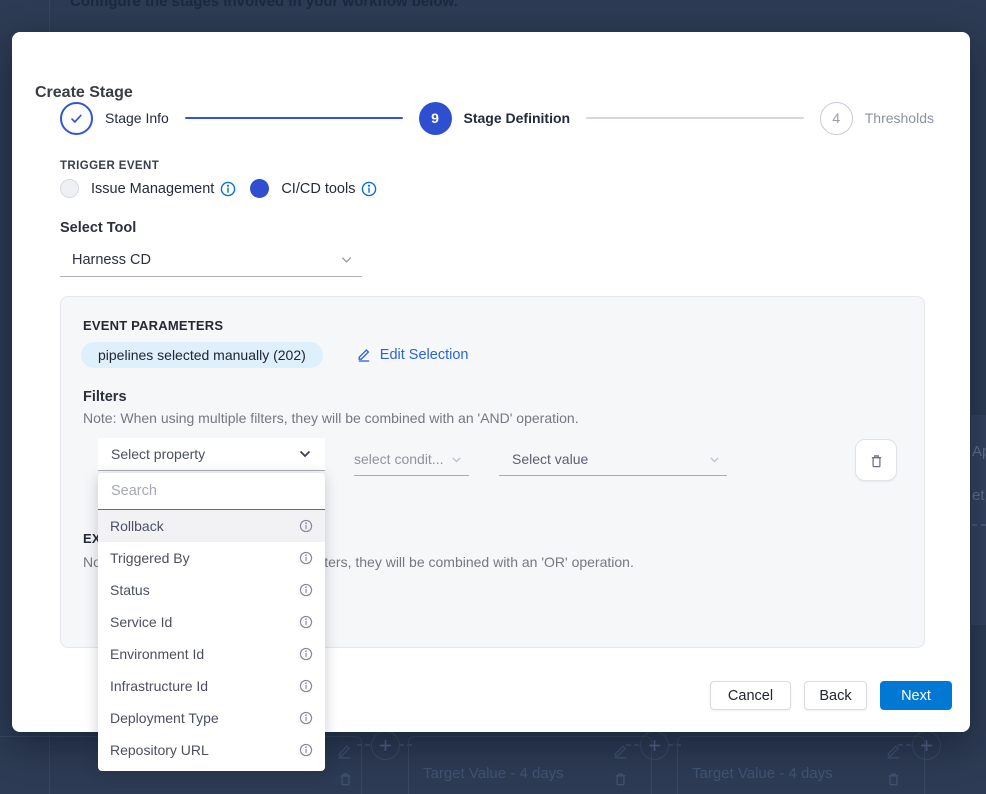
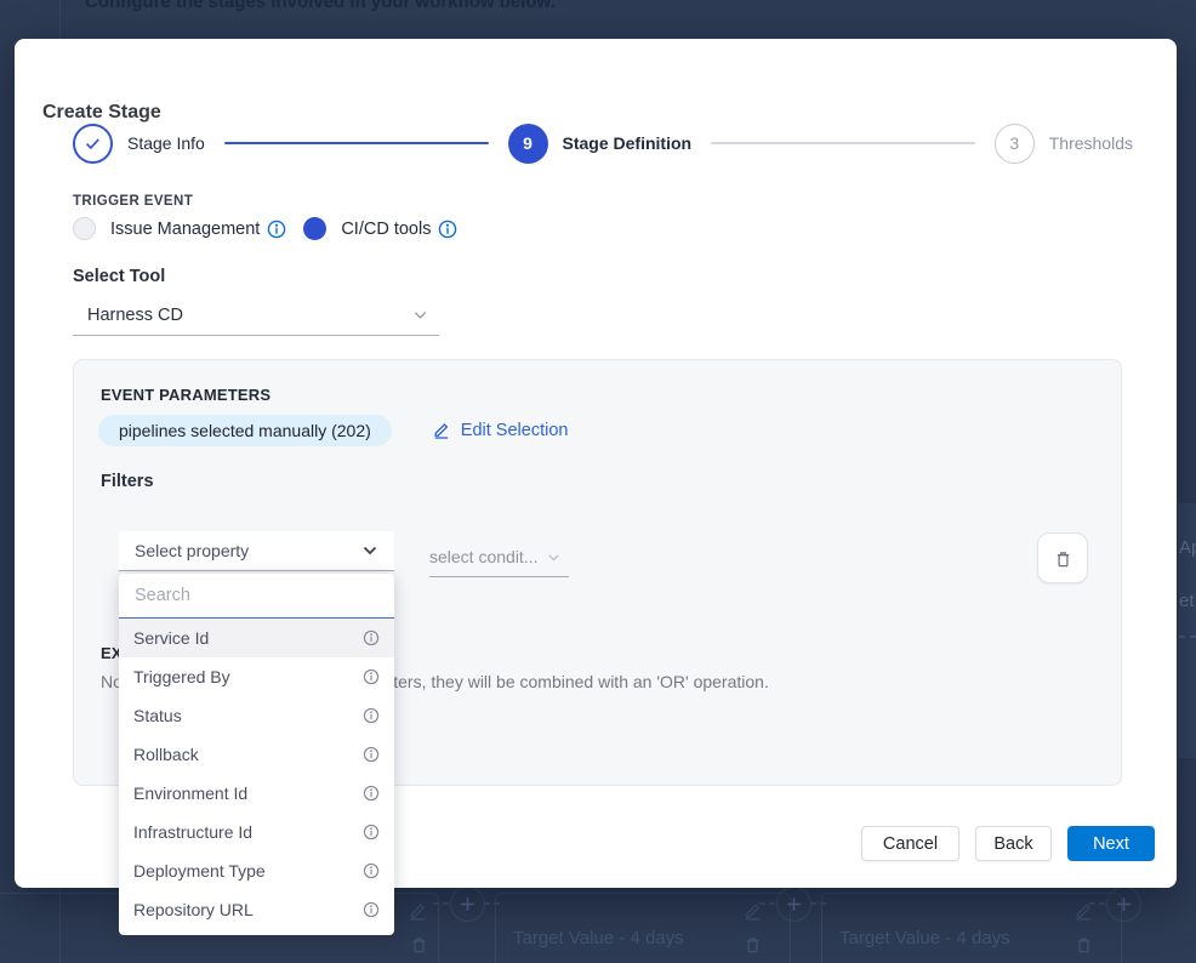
  et
  Target Value - 4 days
  Target Value - 4 days
  Create Stage
  Stage Info
  9
  Stage Definition
- 4
+ 3
  Thresholds
  TRIGGER EVENT
  Issue Management
  CI/CD tools
  Select Tool
  Harness CD
  EVENT PARAMETERS
  pipelines selected manually (202)
  Edit Selection
  Filters
- Note: When using multiple filters, they will be combined with an 'AND' operation.
  Select property
  Search
- Rollback
+ Service Id
  Triggered By
  Status
- Service Id
+ Rollback
  Environment Id
  Infrastructure Id
  Deployment Type
  Repository URL
  select condit...
- Select value
  Cancel
  Back
  Next
